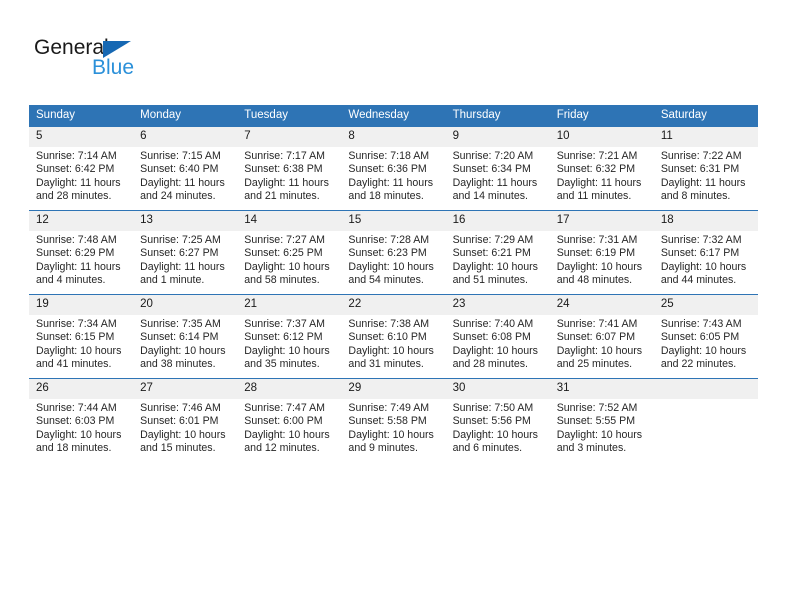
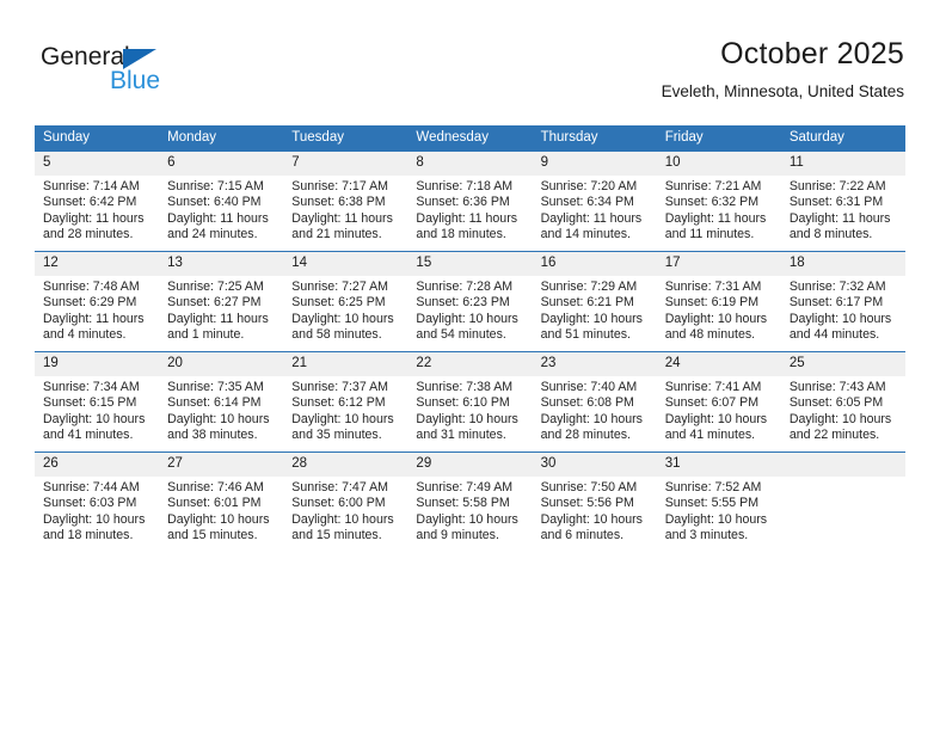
  General
  Blue
+ October 2025
+ Eveleth, Minnesota, United States
  Sunday	Monday	Tuesday	Wednesday	Thursday	Friday	Saturday
  5Sunrise: 7:14 AMSunset: 6:42 PMDaylight: 11 hoursand 28 minutes.	6Sunrise: 7:15 AMSunset: 6:40 PMDaylight: 11 hoursand 24 minutes.	7Sunrise: 7:17 AMSunset: 6:38 PMDaylight: 11 hoursand 21 minutes.	8Sunrise: 7:18 AMSunset: 6:36 PMDaylight: 11 hoursand 18 minutes.	9Sunrise: 7:20 AMSunset: 6:34 PMDaylight: 11 hoursand 14 minutes.	10Sunrise: 7:21 AMSunset: 6:32 PMDaylight: 11 hoursand 11 minutes.	11Sunrise: 7:22 AMSunset: 6:31 PMDaylight: 11 hoursand 8 minutes.
  12Sunrise: 7:48 AMSunset: 6:29 PMDaylight: 11 hoursand 4 minutes.	13Sunrise: 7:25 AMSunset: 6:27 PMDaylight: 11 hoursand 1 minute.	14Sunrise: 7:27 AMSunset: 6:25 PMDaylight: 10 hoursand 58 minutes.	15Sunrise: 7:28 AMSunset: 6:23 PMDaylight: 10 hoursand 54 minutes.	16Sunrise: 7:29 AMSunset: 6:21 PMDaylight: 10 hoursand 51 minutes.	17Sunrise: 7:31 AMSunset: 6:19 PMDaylight: 10 hoursand 48 minutes.	18Sunrise: 7:32 AMSunset: 6:17 PMDaylight: 10 hoursand 44 minutes.
- 19Sunrise: 7:34 AMSunset: 6:15 PMDaylight: 10 hoursand 41 minutes.	20Sunrise: 7:35 AMSunset: 6:14 PMDaylight: 10 hoursand 38 minutes.	21Sunrise: 7:37 AMSunset: 6:12 PMDaylight: 10 hoursand 35 minutes.	22Sunrise: 7:38 AMSunset: 6:10 PMDaylight: 10 hoursand 31 minutes.	23Sunrise: 7:40 AMSunset: 6:08 PMDaylight: 10 hoursand 28 minutes.	24Sunrise: 7:41 AMSunset: 6:07 PMDaylight: 10 hoursand 25 minutes.	25Sunrise: 7:43 AMSunset: 6:05 PMDaylight: 10 hoursand 22 minutes.
+ 19Sunrise: 7:34 AMSunset: 6:15 PMDaylight: 10 hoursand 41 minutes.	20Sunrise: 7:35 AMSunset: 6:14 PMDaylight: 10 hoursand 38 minutes.	21Sunrise: 7:37 AMSunset: 6:12 PMDaylight: 10 hoursand 35 minutes.	22Sunrise: 7:38 AMSunset: 6:10 PMDaylight: 10 hoursand 31 minutes.	23Sunrise: 7:40 AMSunset: 6:08 PMDaylight: 10 hoursand 28 minutes.	24Sunrise: 7:41 AMSunset: 6:07 PMDaylight: 10 hoursand 41 minutes.	25Sunrise: 7:43 AMSunset: 6:05 PMDaylight: 10 hoursand 22 minutes.
- 26Sunrise: 7:44 AMSunset: 6:03 PMDaylight: 10 hoursand 18 minutes.	27Sunrise: 7:46 AMSunset: 6:01 PMDaylight: 10 hoursand 15 minutes.	28Sunrise: 7:47 AMSunset: 6:00 PMDaylight: 10 hoursand 12 minutes.	29Sunrise: 7:49 AMSunset: 5:58 PMDaylight: 10 hoursand 9 minutes.	30Sunrise: 7:50 AMSunset: 5:56 PMDaylight: 10 hoursand 6 minutes.	31Sunrise: 7:52 AMSunset: 5:55 PMDaylight: 10 hoursand 3 minutes.
+ 26Sunrise: 7:44 AMSunset: 6:03 PMDaylight: 10 hoursand 18 minutes.	27Sunrise: 7:46 AMSunset: 6:01 PMDaylight: 10 hoursand 15 minutes.	28Sunrise: 7:47 AMSunset: 6:00 PMDaylight: 10 hoursand 15 minutes.	29Sunrise: 7:49 AMSunset: 5:58 PMDaylight: 10 hoursand 9 minutes.	30Sunrise: 7:50 AMSunset: 5:56 PMDaylight: 10 hoursand 6 minutes.	31Sunrise: 7:52 AMSunset: 5:55 PMDaylight: 10 hoursand 3 minutes.
